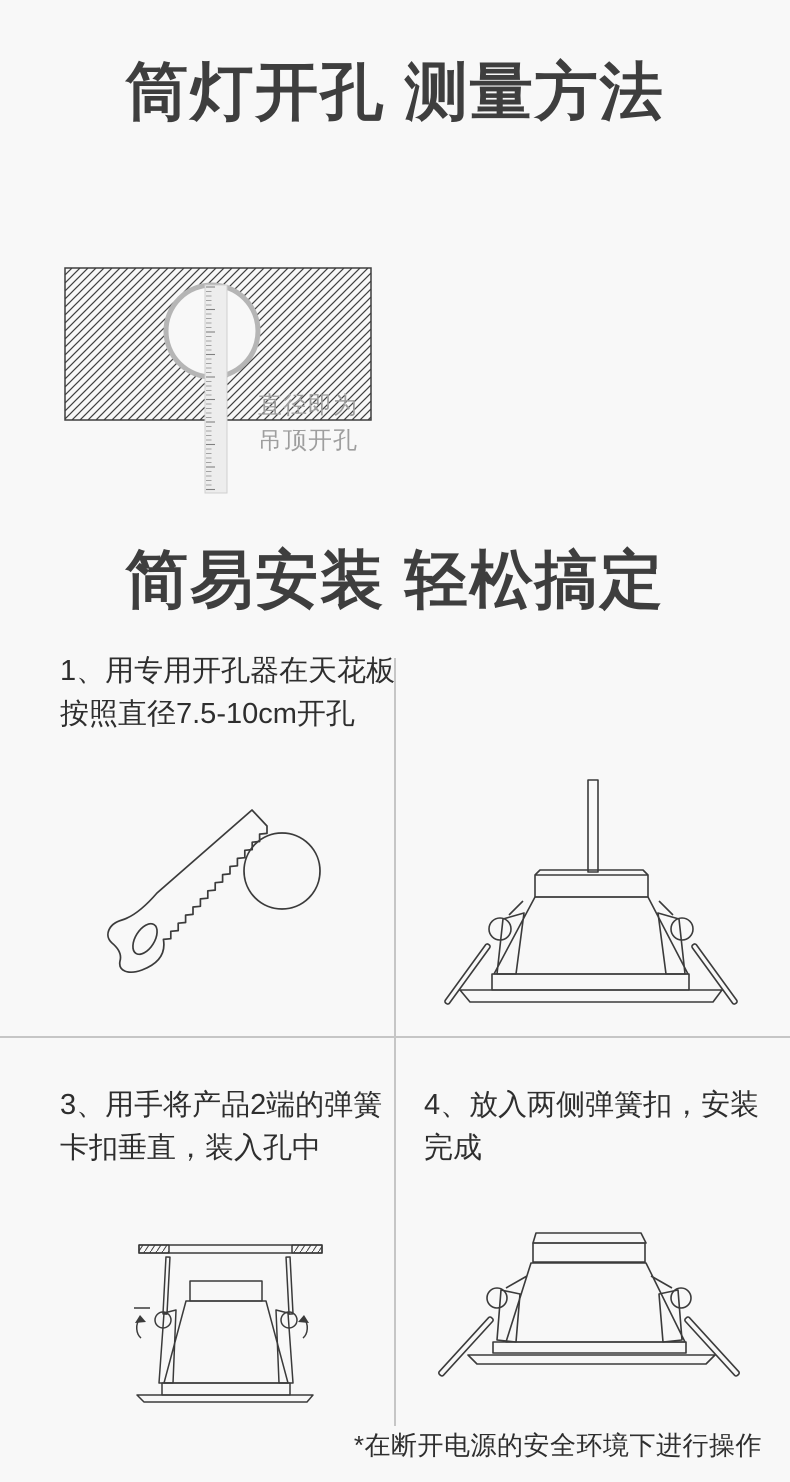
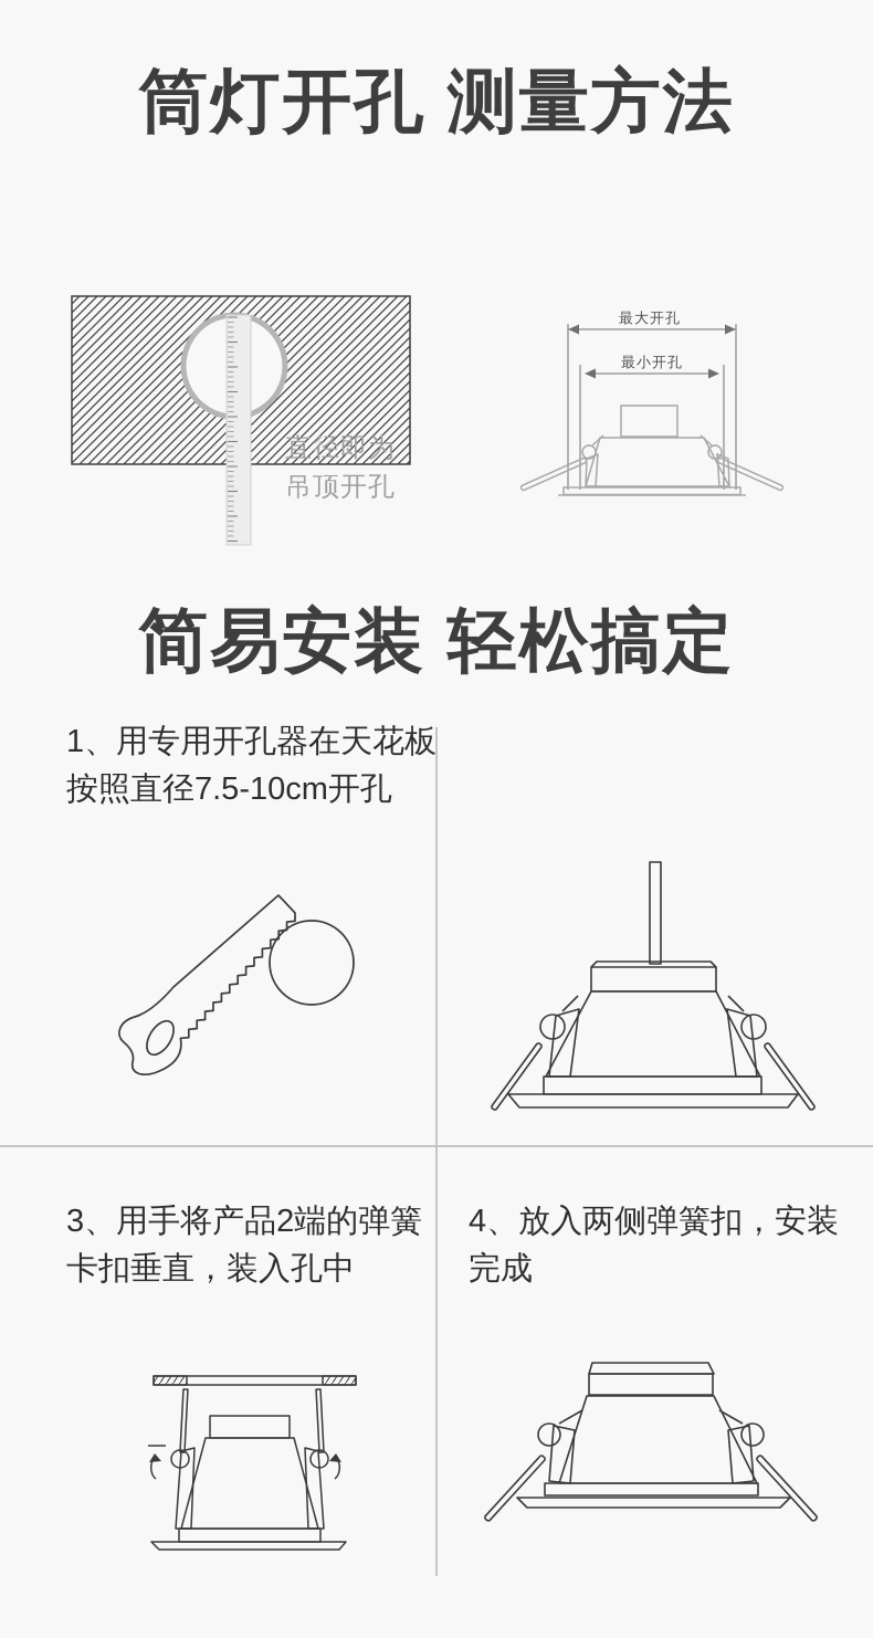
  筒灯开孔 测量方法
  直径即为
  吊顶开孔
+ 最大开孔
+ 最小开孔
  简易安装 轻松搞定
  1、用专用开孔器在天花板
  按照直径7.5-10cm开孔
  3、用手将产品2端的弹簧
  卡扣垂直，装入孔中
  4、放入两侧弹簧扣，安装
  完成
- *在断开电源的安全环境下进行操作
